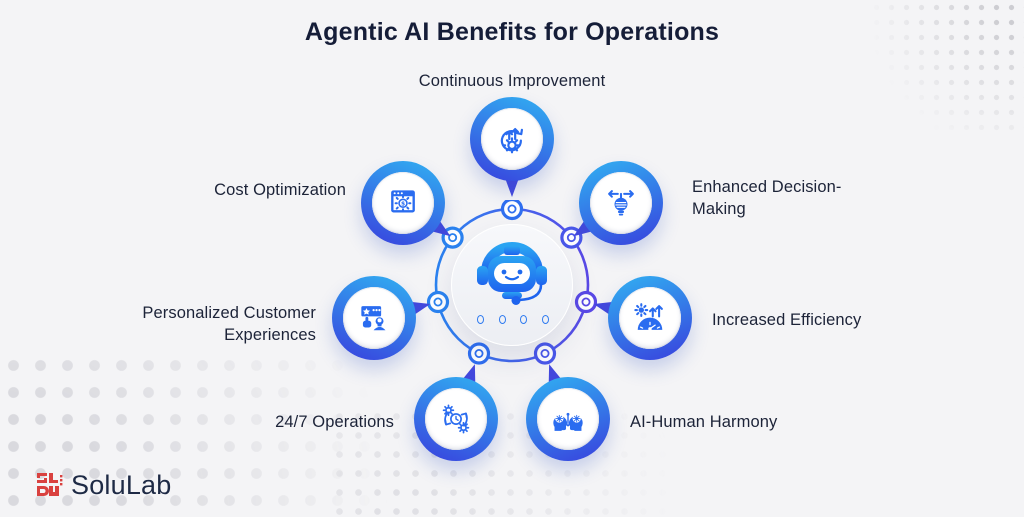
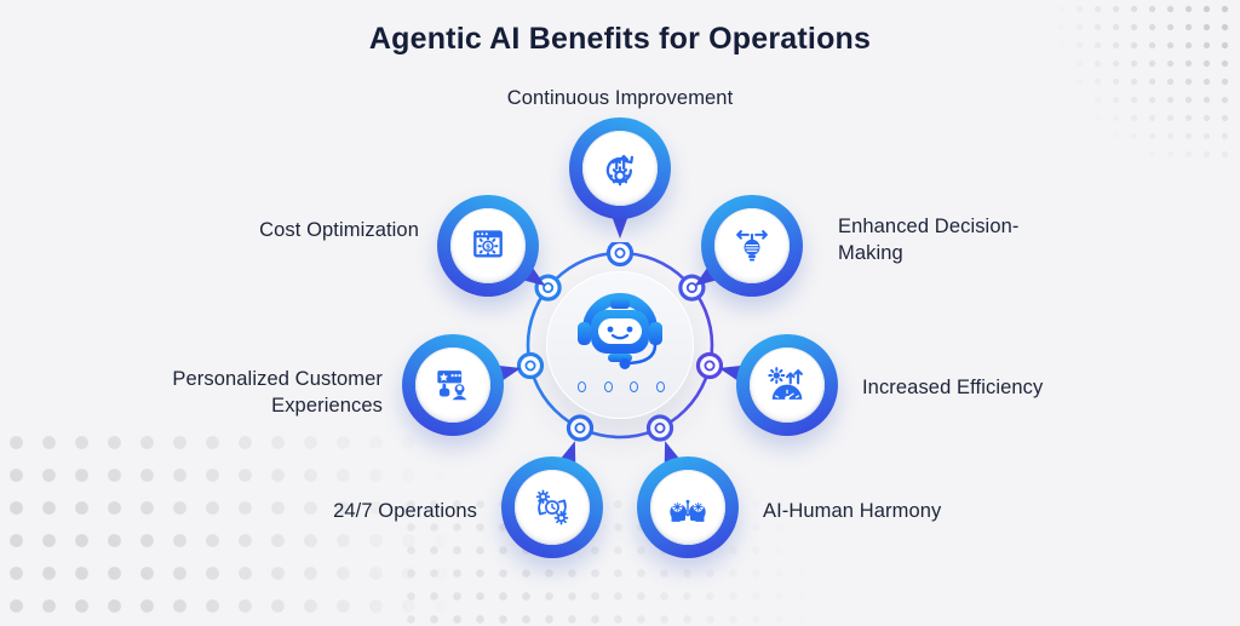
  Agentic AI Benefits for Operations
  Continuous Improvement
  Cost Optimization
  Enhanced Decision-Making
  Personalized Customer Experiences
  Increased Efficiency
  24/7 Operations
  AI-Human Harmony
- SoluLab
